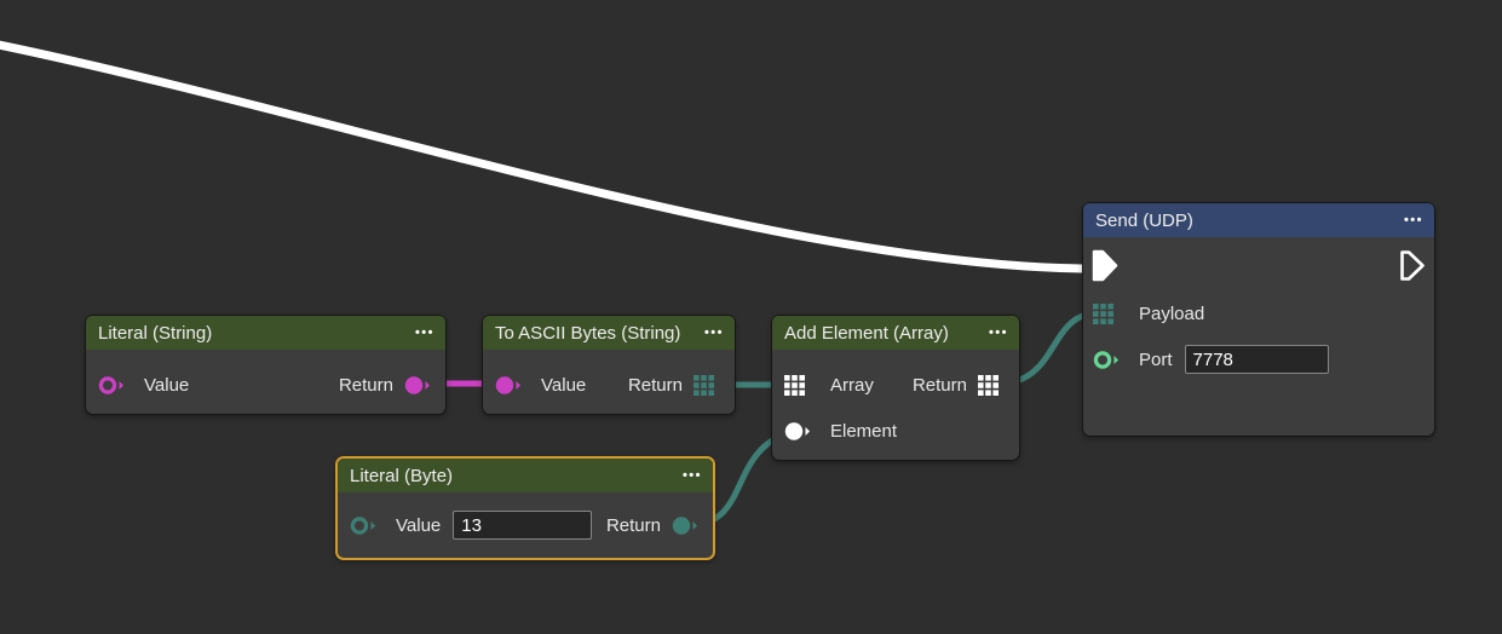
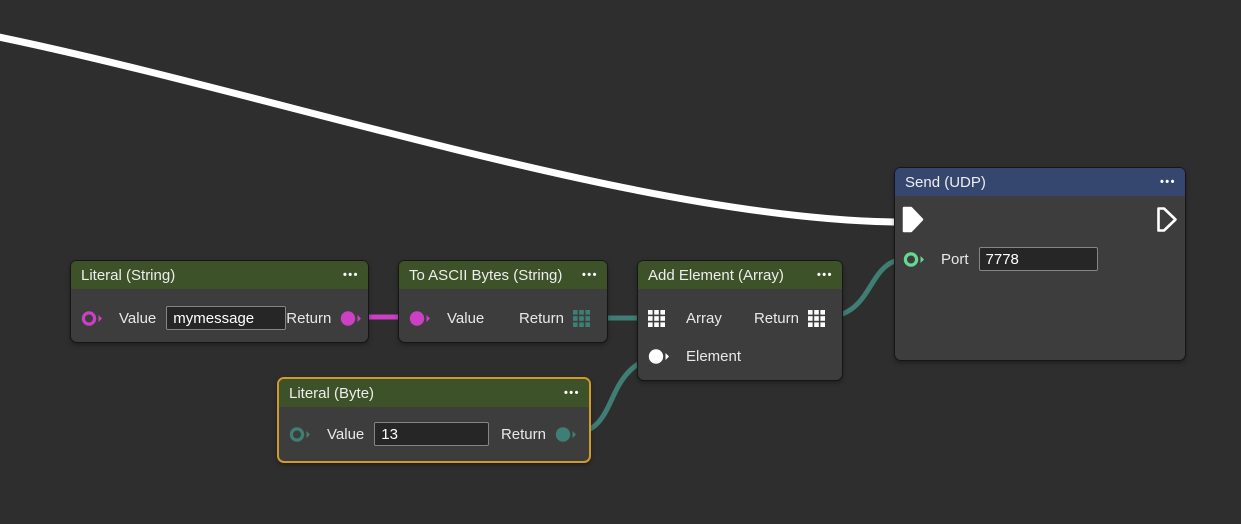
  Literal (String)
  •••
  Value
+ mymessage
  Return
  To ASCII Bytes (String)
  •••
  Value
  Return
  Add Element (Array)
  •••
  Array
  Return
  Element
  Literal (Byte)
  •••
  Value
  13
  Return
  Send (UDP)
  •••
- Payload
  Port
  7778
